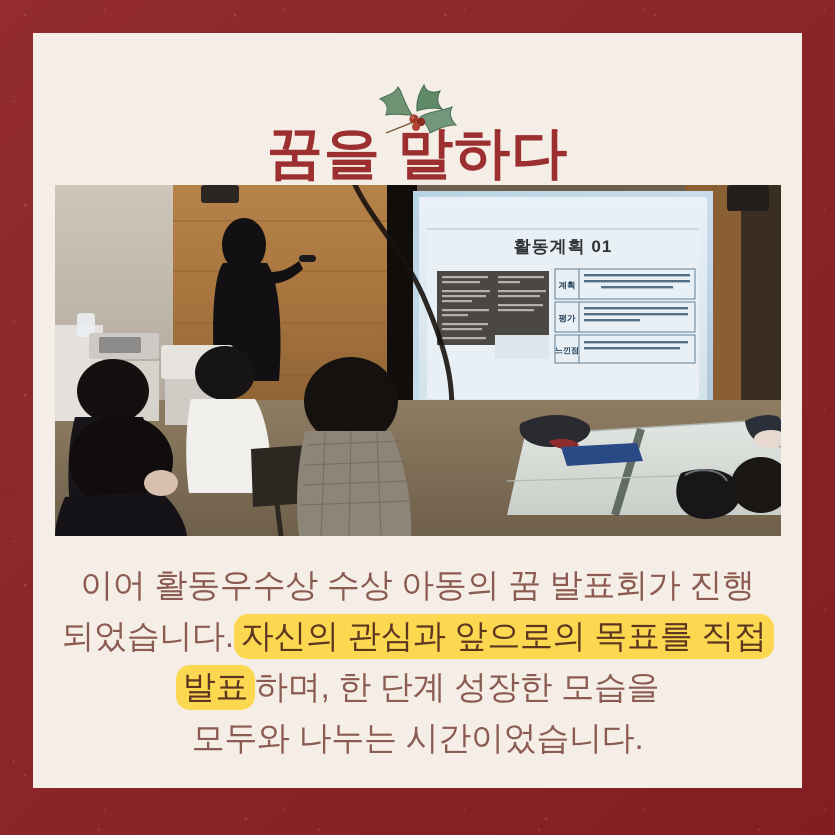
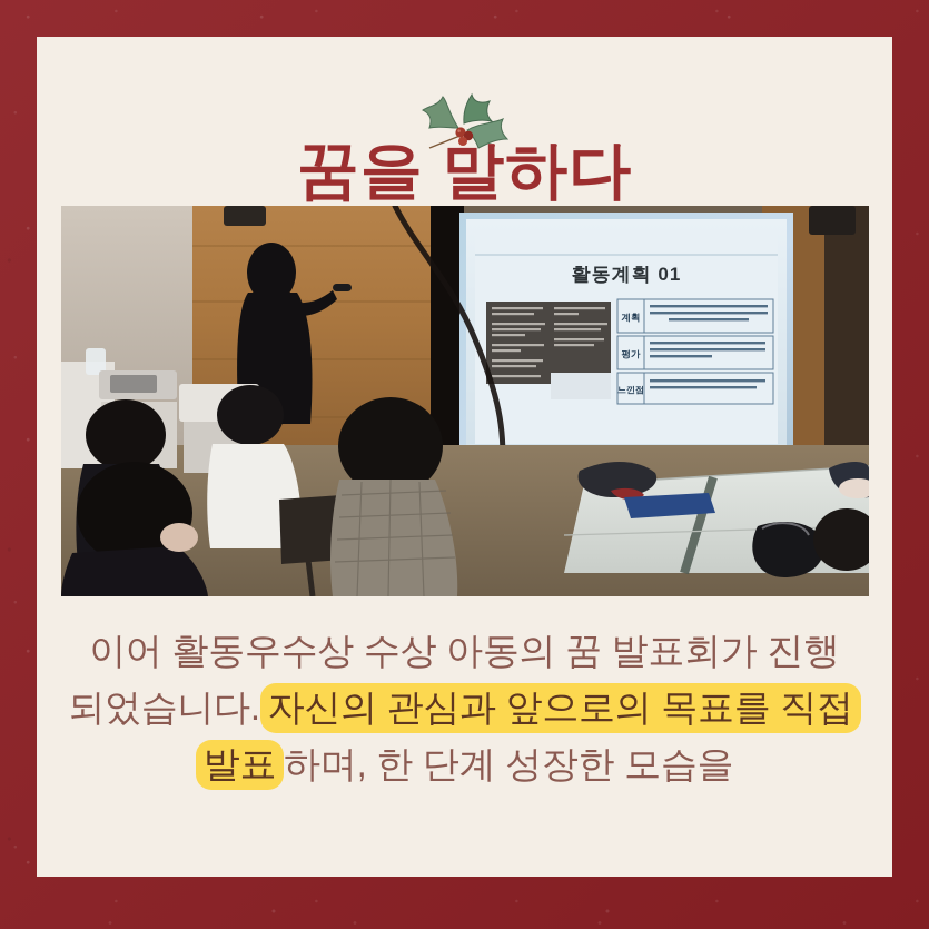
  꿈을 말하다
  활동계획 01
  계획
  평가
  느낀점
  이어 활동우수상 수상 아동의 꿈 발표회가 진행
  되었습니다. 자신의 관심과 앞으로의 목표를 직접
  발표 하며, 한 단계 성장한 모습을
- 모두와 나누는 시간이었습니다.
